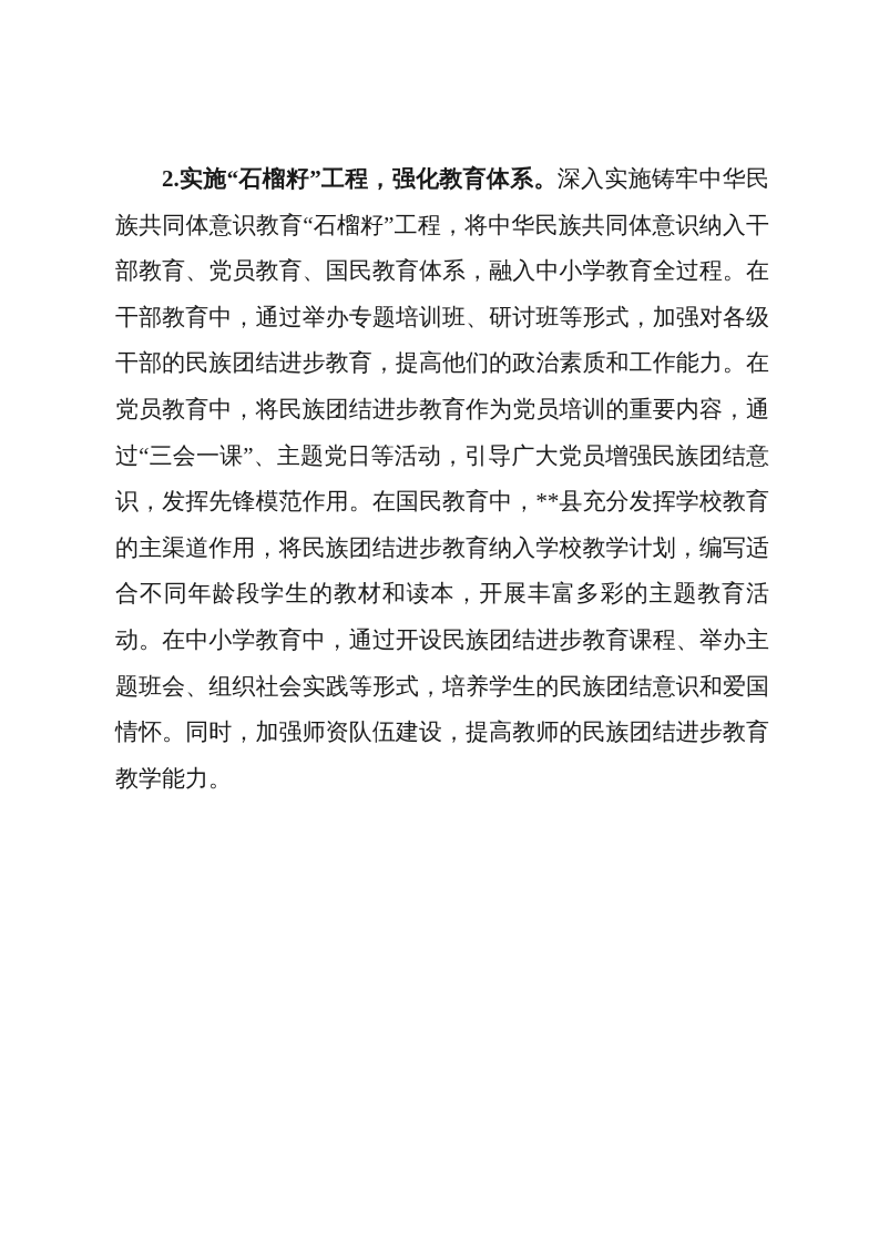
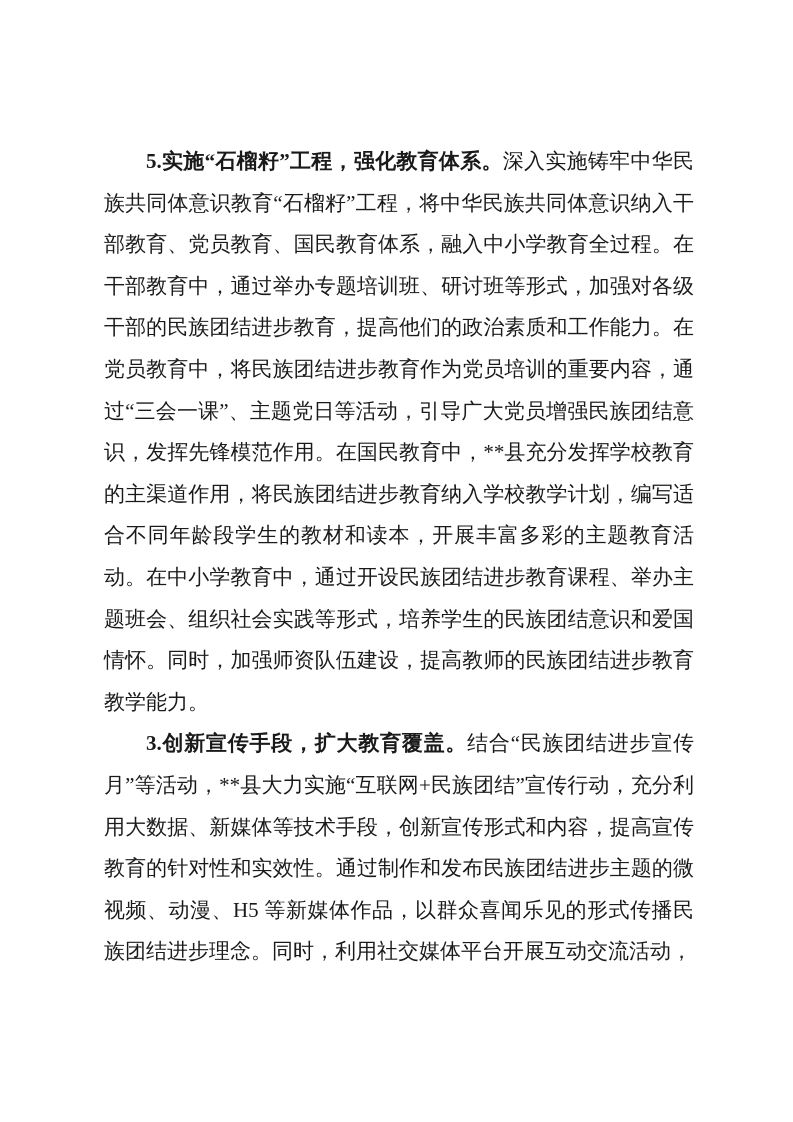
- 2.实施“石榴籽”工程，强化教育体系。深入实施铸牢中华民族共同体意识教育“石榴籽”工程，将中华民族共同体意识纳入干部教育、党员教育、国民教育体系，融入中小学教育全过程。在干部教育中，通过举办专题培训班、研讨班等形式，加强对各级干部的民族团结进步教育，提高他们的政治素质和工作能力。在党员教育中，将民族团结进步教育作为党员培训的重要内容，通过“三会一课”、主题党日等活动，引导广大党员增强民族团结意识，发挥先锋模范作用。在国民教育中，**县充分发挥学校教育的主渠道作用，将民族团结进步教育纳入学校教学计划，编写适合不同年龄段学生的教材和读本，开展丰富多彩的主题教育活动。在中小学教育中，通过开设民族团结进步教育课程、举办主题班会、组织社会实践等形式，培养学生的民族团结意识和爱国情怀。同时，加强师资队伍建设，提高教师的民族团结进步教育教学能力。
+ 5.实施“石榴籽”工程，强化教育体系。深入实施铸牢中华民族共同体意识教育“石榴籽”工程，将中华民族共同体意识纳入干部教育、党员教育、国民教育体系，融入中小学教育全过程。在干部教育中，通过举办专题培训班、研讨班等形式，加强对各级干部的民族团结进步教育，提高他们的政治素质和工作能力。在党员教育中，将民族团结进步教育作为党员培训的重要内容，通过“三会一课”、主题党日等活动，引导广大党员增强民族团结意识，发挥先锋模范作用。在国民教育中，**县充分发挥学校教育的主渠道作用，将民族团结进步教育纳入学校教学计划，编写适合不同年龄段学生的教材和读本，开展丰富多彩的主题教育活动。在中小学教育中，通过开设民族团结进步教育课程、举办主题班会、组织社会实践等形式，培养学生的民族团结意识和爱国情怀。同时，加强师资队伍建设，提高教师的民族团结进步教育教学能力。
+ 3.创新宣传手段，扩大教育覆盖。结合“民族团结进步宣传月”等活动，**县大力实施“互联网+民族团结”宣传行动，充分利用大数据、新媒体等技术手段，创新宣传形式和内容，提高宣传教育的针对性和实效性。通过制作和发布民族团结进步主题的微视频、动漫、H5 等新媒体作品，以群众喜闻乐见的形式传播民族团结进步理念。同时，利用社交媒体平台开展互动交流活动，
